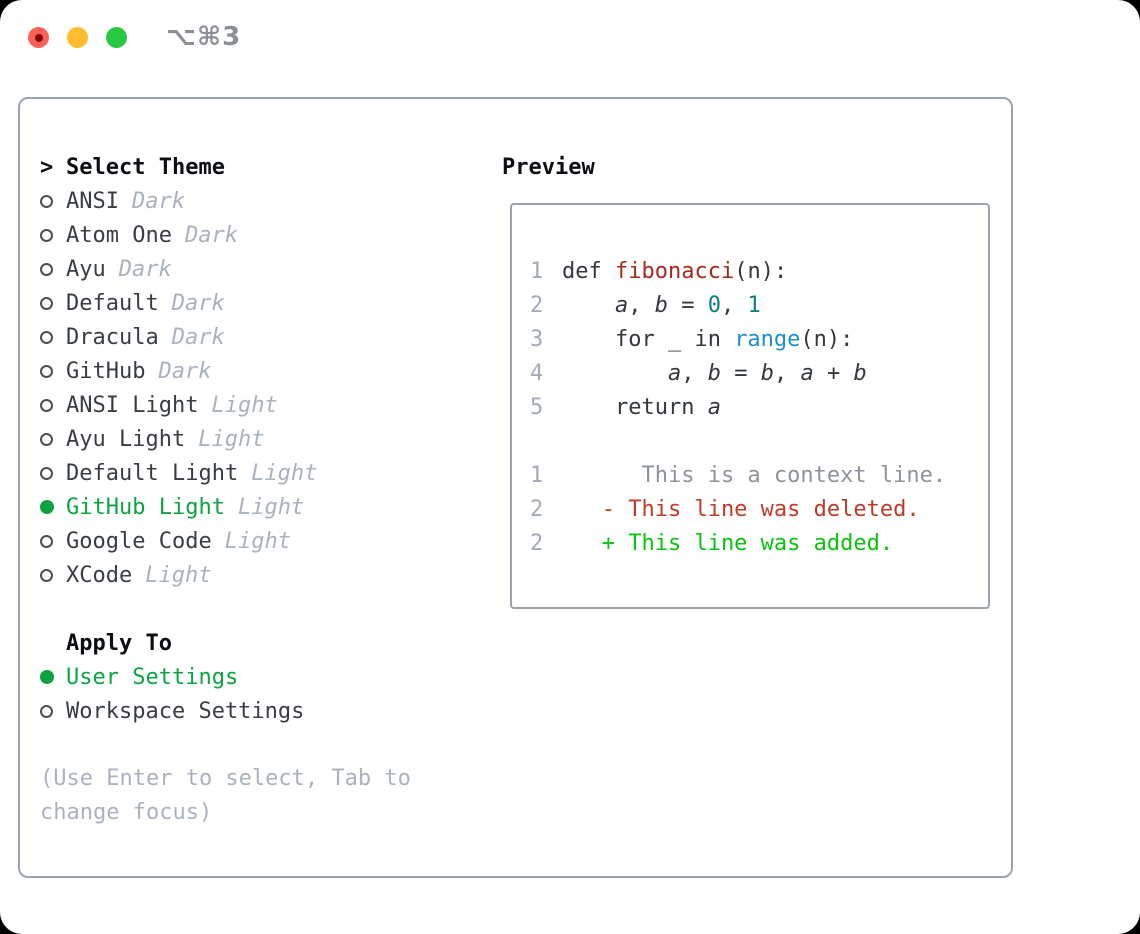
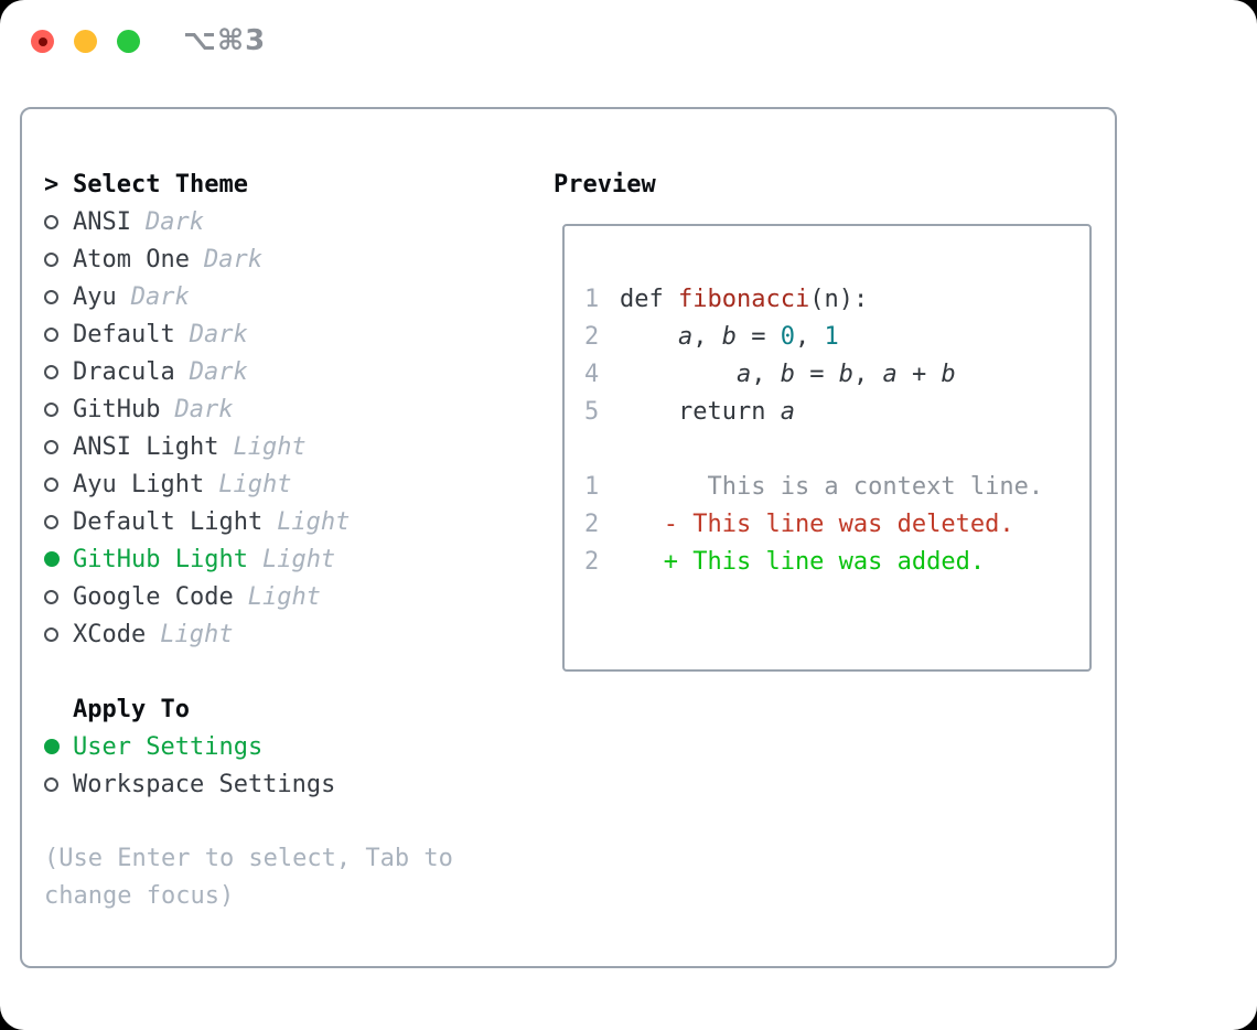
  ⌥⌘3
  >
  Select Theme
  ANSI
  Dark
  Atom One
  Dark
  Ayu
  Dark
  Default
  Dark
  Dracula
  Dark
  GitHub
  Dark
  ANSI Light
  Light
  Ayu Light
  Light
  Default Light
  Light
  GitHub Light
  Light
  Google Code
  Light
  XCode
  Light
  Apply To
  User Settings
  Workspace Settings
  (Use Enter to select, Tab to
  change focus)
  Preview
  1
  def fibonacci(n):
  2
  a, b = 0, 1
- 3
- for _ in range(n):
  4
  a, b = b, a + b
  5
  return a
  1
  This is a context line.
  2
  - This line was deleted.
  2
  + This line was added.
